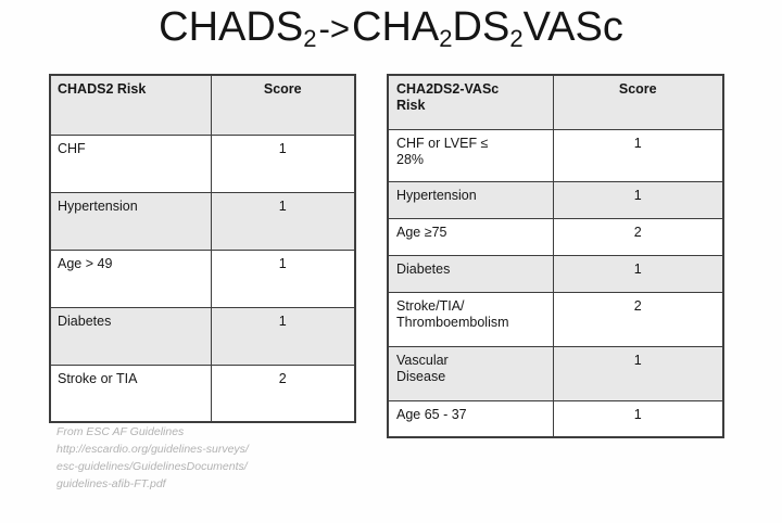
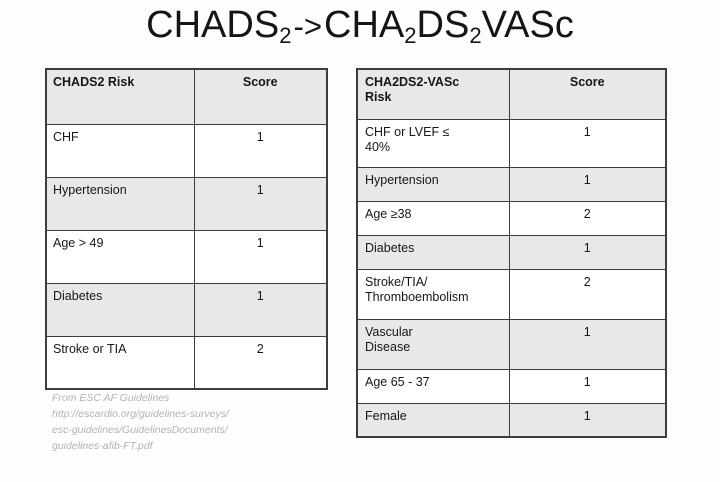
  CHADS2->CHA2DS2VASc
  CHADS2 Risk	Score
  CHF	1
  Hypertension	1
  Age > 49	1
  Diabetes	1
  Stroke or TIA	2
  CHA2DS2-VASc Risk	Score
- CHF or LVEF ≤ 28%	1
+ CHF or LVEF ≤ 40%	1
  Hypertension	1
- Age ≥75	2
+ Age ≥38	2
  Diabetes	1
  Stroke/TIA/ Thromboembolism	2
  Vascular Disease	1
  Age 65 - 37	1
+ Female	1
  From ESC AF Guidelines
  http://escardio.org/guidelines-surveys/
  esc-guidelines/GuidelinesDocuments/
  guidelines-afib-FT.pdf
